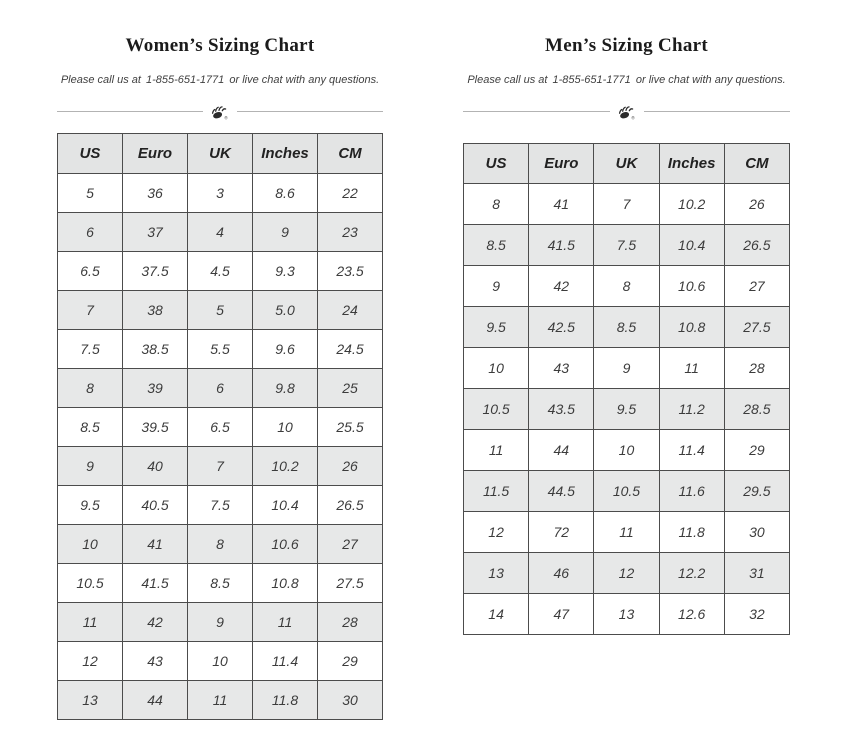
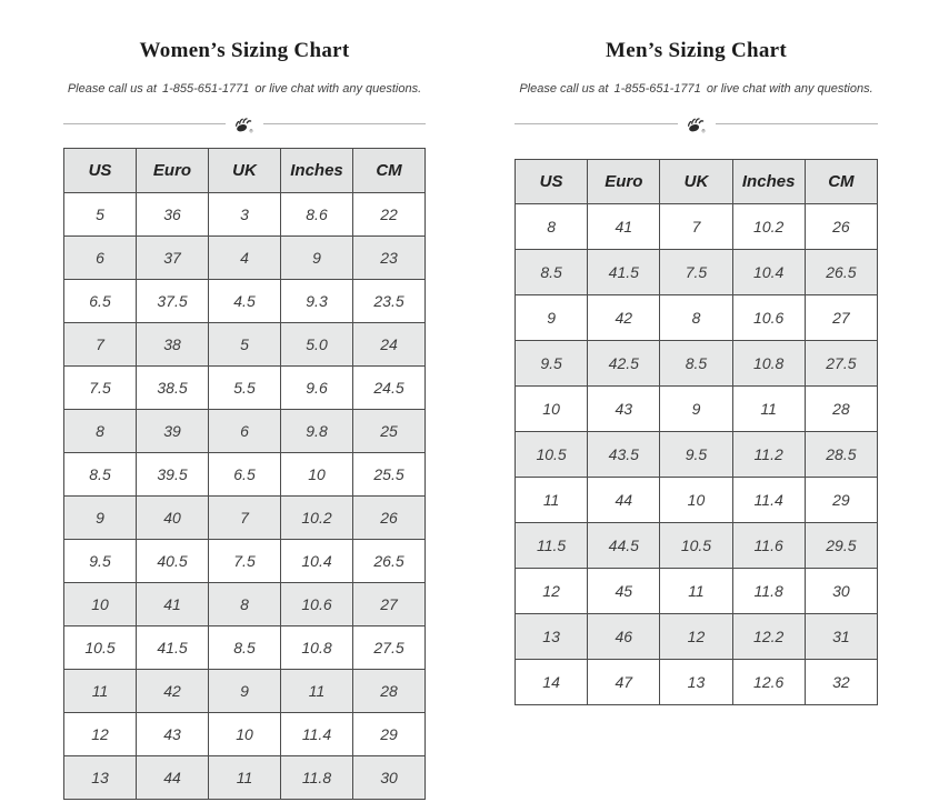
  Women’s Sizing Chart
  Please call us at 1-855-651-1771 or live chat with any questions.
  US	Euro	UK	Inches	CM
  5	36	3	8.6	22
  6	37	4	9	23
  6.5	37.5	4.5	9.3	23.5
  7	38	5	5.0	24
  7.5	38.5	5.5	9.6	24.5
  8	39	6	9.8	25
  8.5	39.5	6.5	10	25.5
  9	40	7	10.2	26
  9.5	40.5	7.5	10.4	26.5
  10	41	8	10.6	27
  10.5	41.5	8.5	10.8	27.5
  11	42	9	11	28
  12	43	10	11.4	29
  13	44	11	11.8	30
  Men’s Sizing Chart
  Please call us at 1-855-651-1771 or live chat with any questions.
  US	Euro	UK	Inches	CM
  8	41	7	10.2	26
  8.5	41.5	7.5	10.4	26.5
  9	42	8	10.6	27
  9.5	42.5	8.5	10.8	27.5
  10	43	9	11	28
  10.5	43.5	9.5	11.2	28.5
  11	44	10	11.4	29
  11.5	44.5	10.5	11.6	29.5
- 12	72	11	11.8	30
+ 12	45	11	11.8	30
  13	46	12	12.2	31
  14	47	13	12.6	32
